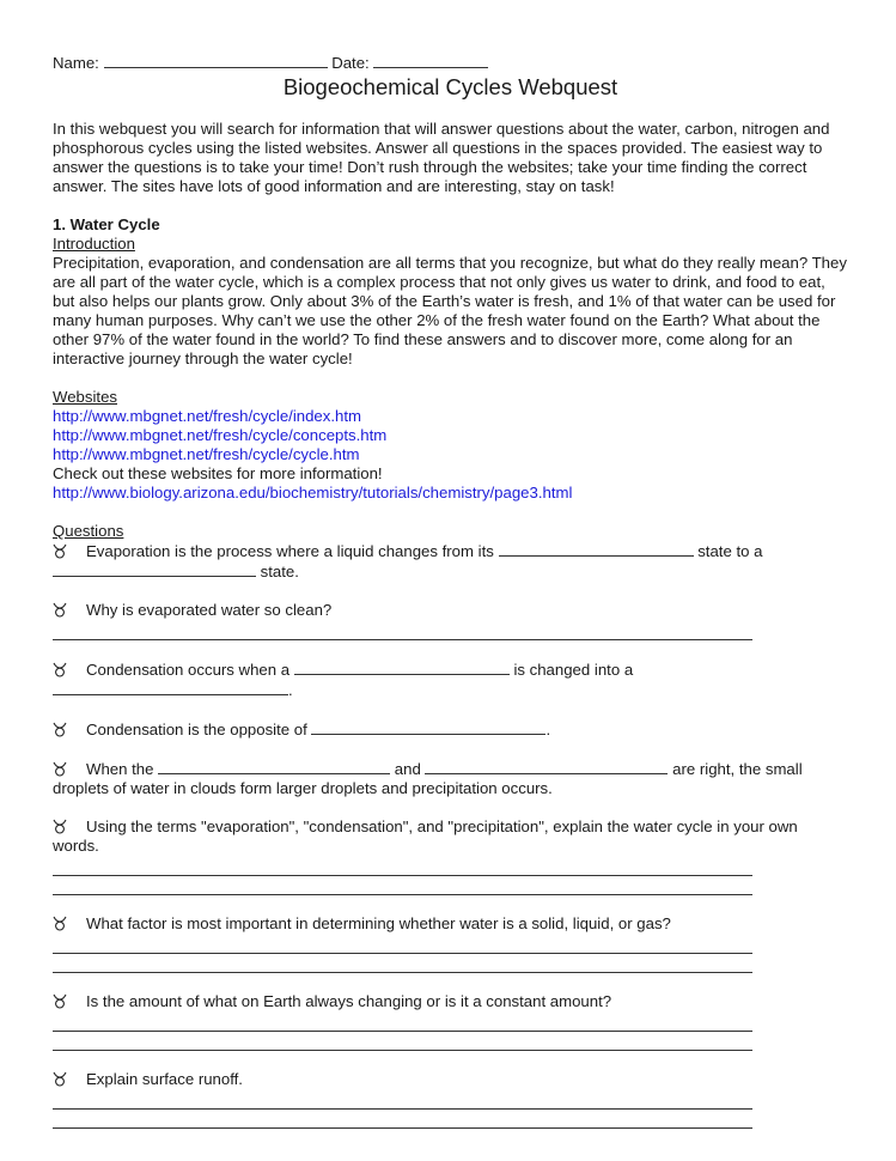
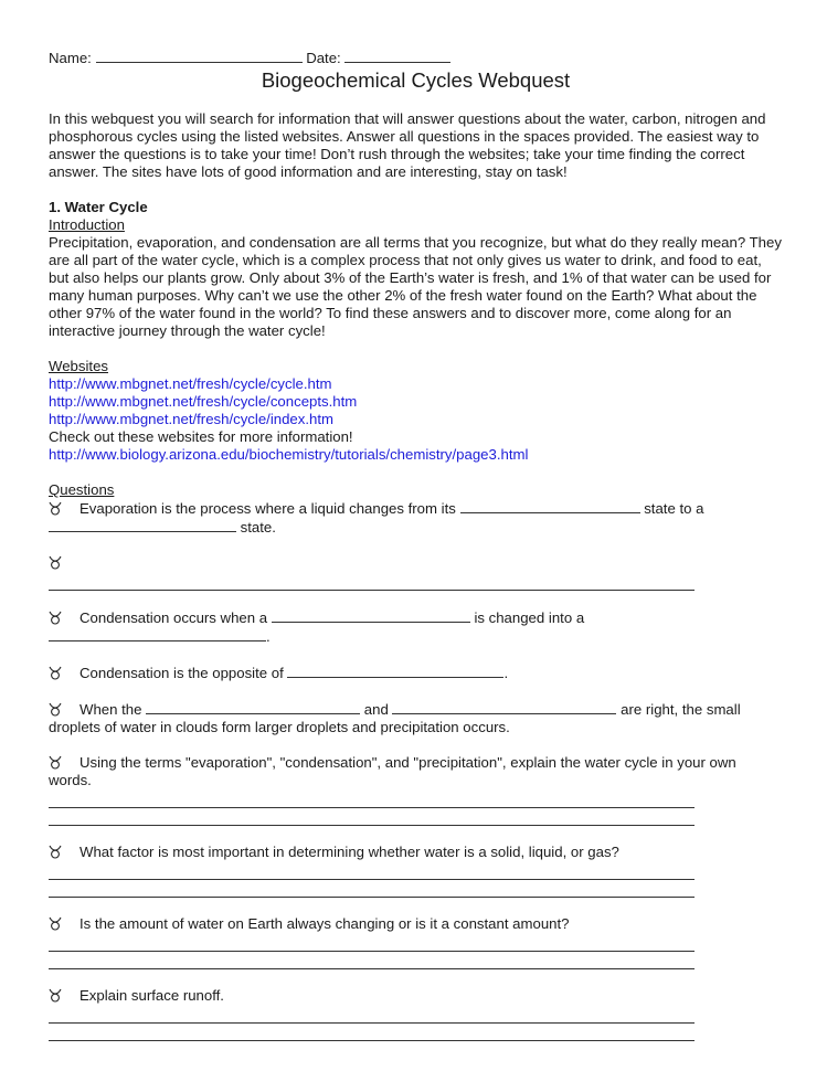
  Name: Date:
  Biogeochemical Cycles Webquest
  In this webquest you will search for information that will answer questions about the water, carbon, nitrogen and phosphorous cycles using the listed websites. Answer all questions in the spaces provided. The easiest way to answer the questions is to take your time! Don’t rush through the websites; take your time finding the correct answer. The sites have lots of good information and are interesting, stay on task!
  1. Water Cycle
  Introduction
  Precipitation, evaporation, and condensation are all terms that you recognize, but what do they really mean? They are all part of the water cycle, which is a complex process that not only gives us water to drink, and food to eat, but also helps our plants grow. Only about 3% of the Earth’s water is fresh, and 1% of that water can be used for many human purposes. Why can’t we use the other 2% of the fresh water found on the Earth? What about the other 97% of the water found in the world? To find these answers and to discover more, come along for an interactive journey through the water cycle!
  Websites
- http://www.mbgnet.net/fresh/cycle/index.htm
+ http://www.mbgnet.net/fresh/cycle/cycle.htm
  http://www.mbgnet.net/fresh/cycle/concepts.htm
- http://www.mbgnet.net/fresh/cycle/cycle.htm
+ http://www.mbgnet.net/fresh/cycle/index.htm
  Check out these websites for more information!
  http://www.biology.arizona.edu/biochemistry/tutorials/chemistry/page3.html
  Questions
  Evaporation is the process where a liquid changes from its state to a
  state.
- Why is evaporated water so clean?
  Condensation occurs when a is changed into a
  .
  Condensation is the opposite of .
  When the and are right, the small droplets of water in clouds form larger droplets and precipitation occurs.
  Using the terms "evaporation", "condensation", and "precipitation", explain the water cycle in your own words.
  What factor is most important in determining whether water is a solid, liquid, or gas?
- Is the amount of what on Earth always changing or is it a constant amount?
+ Is the amount of water on Earth always changing or is it a constant amount?
  Explain surface runoff.
